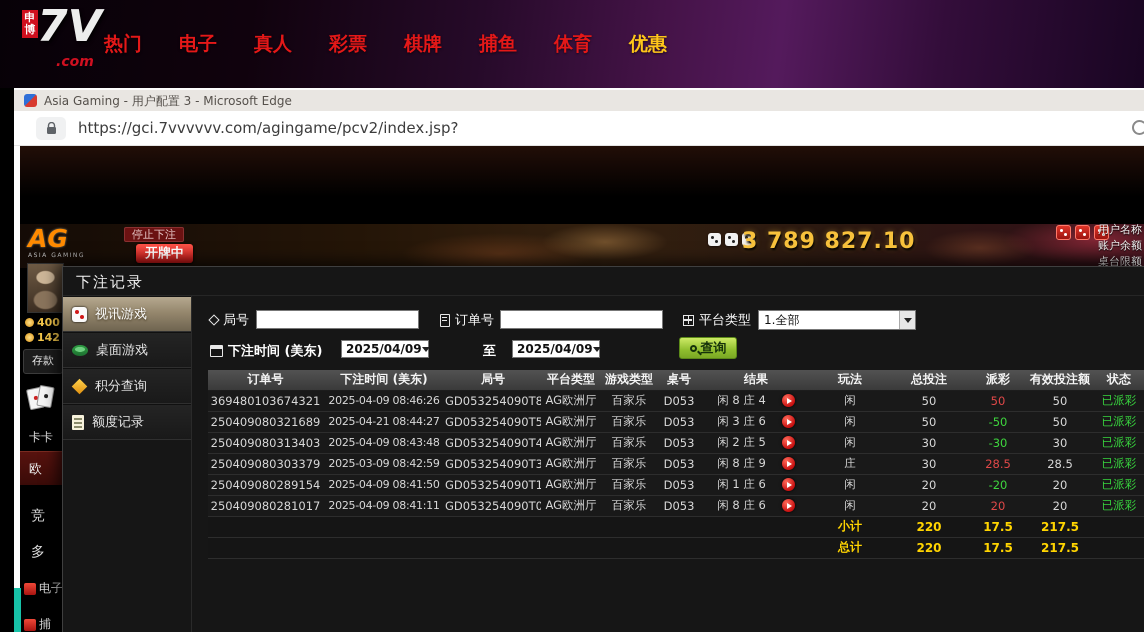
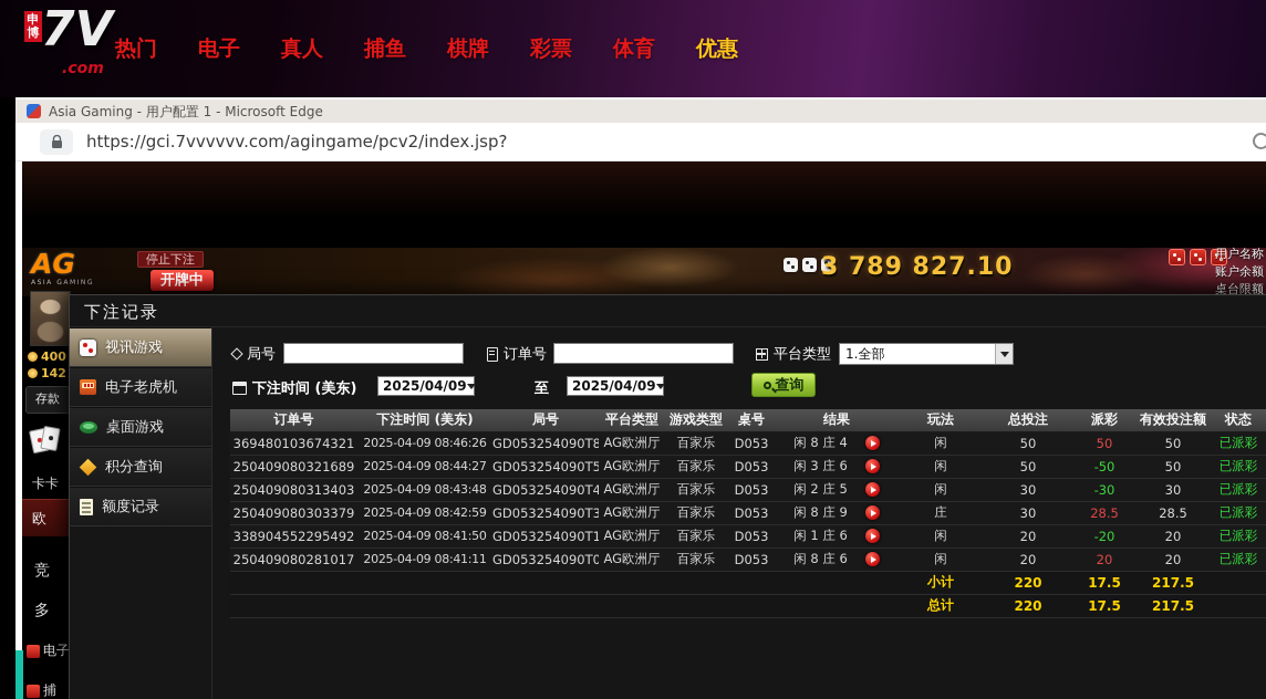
  申博
  7V
  .com
  热门
  电子
  真人
- 彩票
+ 捕鱼
  棋牌
- 捕鱼
+ 彩票
  体育
  优惠
- Asia Gaming - 用户配置 3 - Microsoft Edge
+ Asia Gaming - 用户配置 1 - Microsoft Edge
  https://gci.7vvvvvv.com/agingame/pcv2/index.jsp?
  AG
  停止下注
  开牌中
  3 789 827.10
  用户名称
  账户余额
  桌台限额
  400
  142
  存款
  卡卡
  欧
  竞
  多
  电子
  捕
  下注记录
  视讯游戏
+ 电子老虎机
  桌面游戏
  积分查询
  额度记录
  局号
  订单号
  平台类型
  1.全部
  下注时间 (美东)
  2025/04/09
  至
  2025/04/09
  查询
  订单号	下注时间 (美东)	局号	平台类型	游戏类型	桌号	结果	玩法	总投注	派彩	有效投注额	状态
  369480103674321	2025-04-09 08:46:26	GD053254090T8	AG欧洲厅	百家乐	D053	闲 8 庄 4	闲	50	50	50	已派彩
- 250409080321689	2025-04-21 08:44:27	GD053254090T5	AG欧洲厅	百家乐	D053	闲 3 庄 6	闲	50	-50	50	已派彩
+ 250409080321689	2025-04-09 08:44:27	GD053254090T5	AG欧洲厅	百家乐	D053	闲 3 庄 6	闲	50	-50	50	已派彩
  250409080313403	2025-04-09 08:43:48	GD053254090T4	AG欧洲厅	百家乐	D053	闲 2 庄 5	闲	30	-30	30	已派彩
- 250409080303379	2025-03-09 08:42:59	GD053254090T3	AG欧洲厅	百家乐	D053	闲 8 庄 9	庄	30	28.5	28.5	已派彩
+ 250409080303379	2025-04-09 08:42:59	GD053254090T3	AG欧洲厅	百家乐	D053	闲 8 庄 9	庄	30	28.5	28.5	已派彩
- 250409080289154	2025-04-09 08:41:50	GD053254090T1	AG欧洲厅	百家乐	D053	闲 1 庄 6	闲	20	-20	20	已派彩
+ 338904552295492	2025-04-09 08:41:50	GD053254090T1	AG欧洲厅	百家乐	D053	闲 1 庄 6	闲	20	-20	20	已派彩
  250409080281017	2025-04-09 08:41:11	GD053254090T0	AG欧洲厅	百家乐	D053	闲 8 庄 6	闲	20	20	20	已派彩
  	小计	220	17.5	217.5
  	总计	220	17.5	217.5
